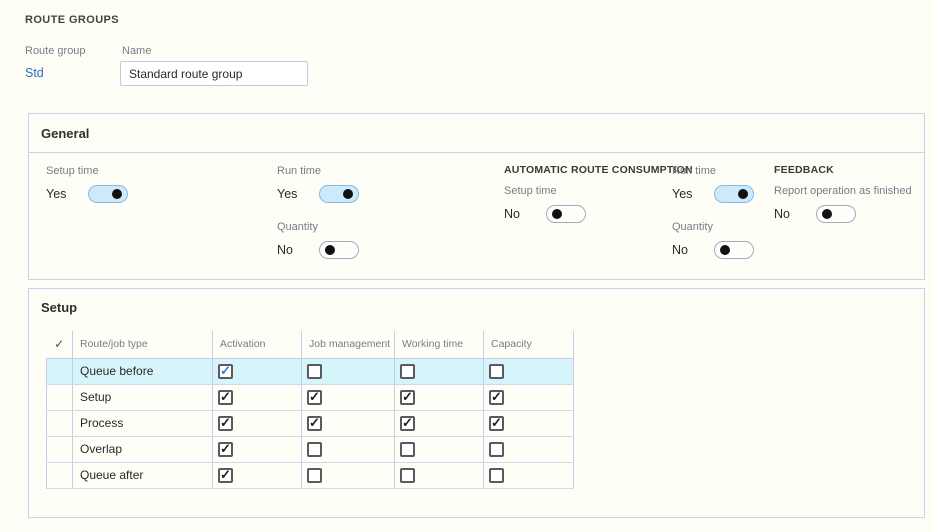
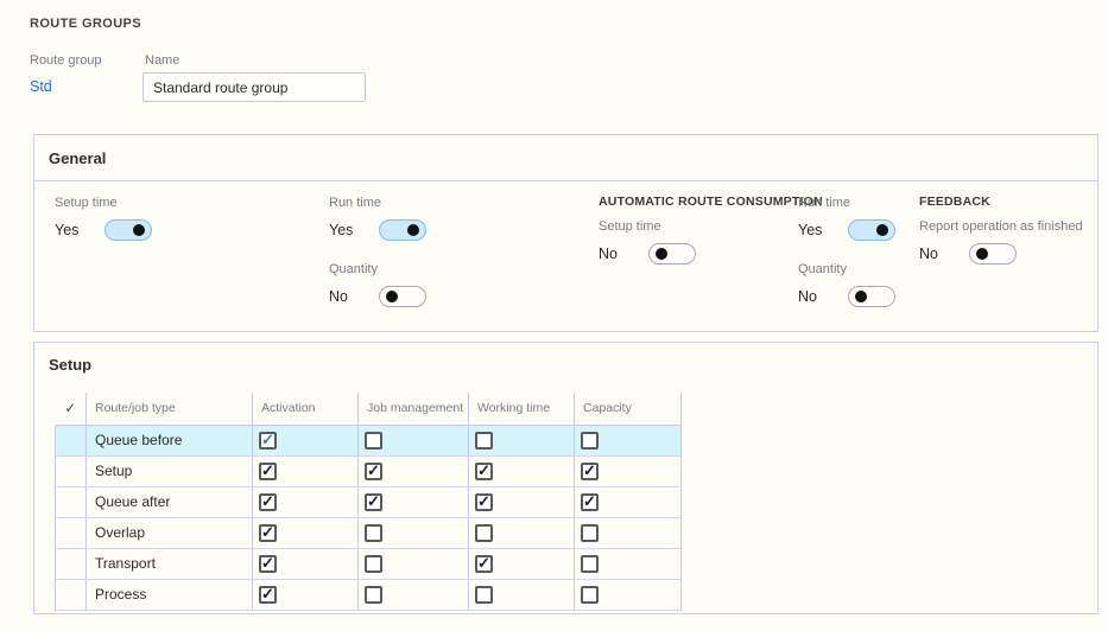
  ROUTE GROUPS
  Route group
  Std
  Name
  Standard route group
  General
  Setup time
  Yes
  Run time
  Yes
  Quantity
  No
  AUTOMATIC ROUTE CONSUMPTION
  Setup time
  No
  Run time
  Yes
  Quantity
  No
  FEEDBACK
  Report operation as finished
  No
  Setup
  ✓	Route/job type	Activation	Job management	Working time	Capacity
  	Queue before
  	Setup
- 	Process
+ 	Queue after
  	Overlap
+ 	Transport
- 	Queue after
+ 	Process
